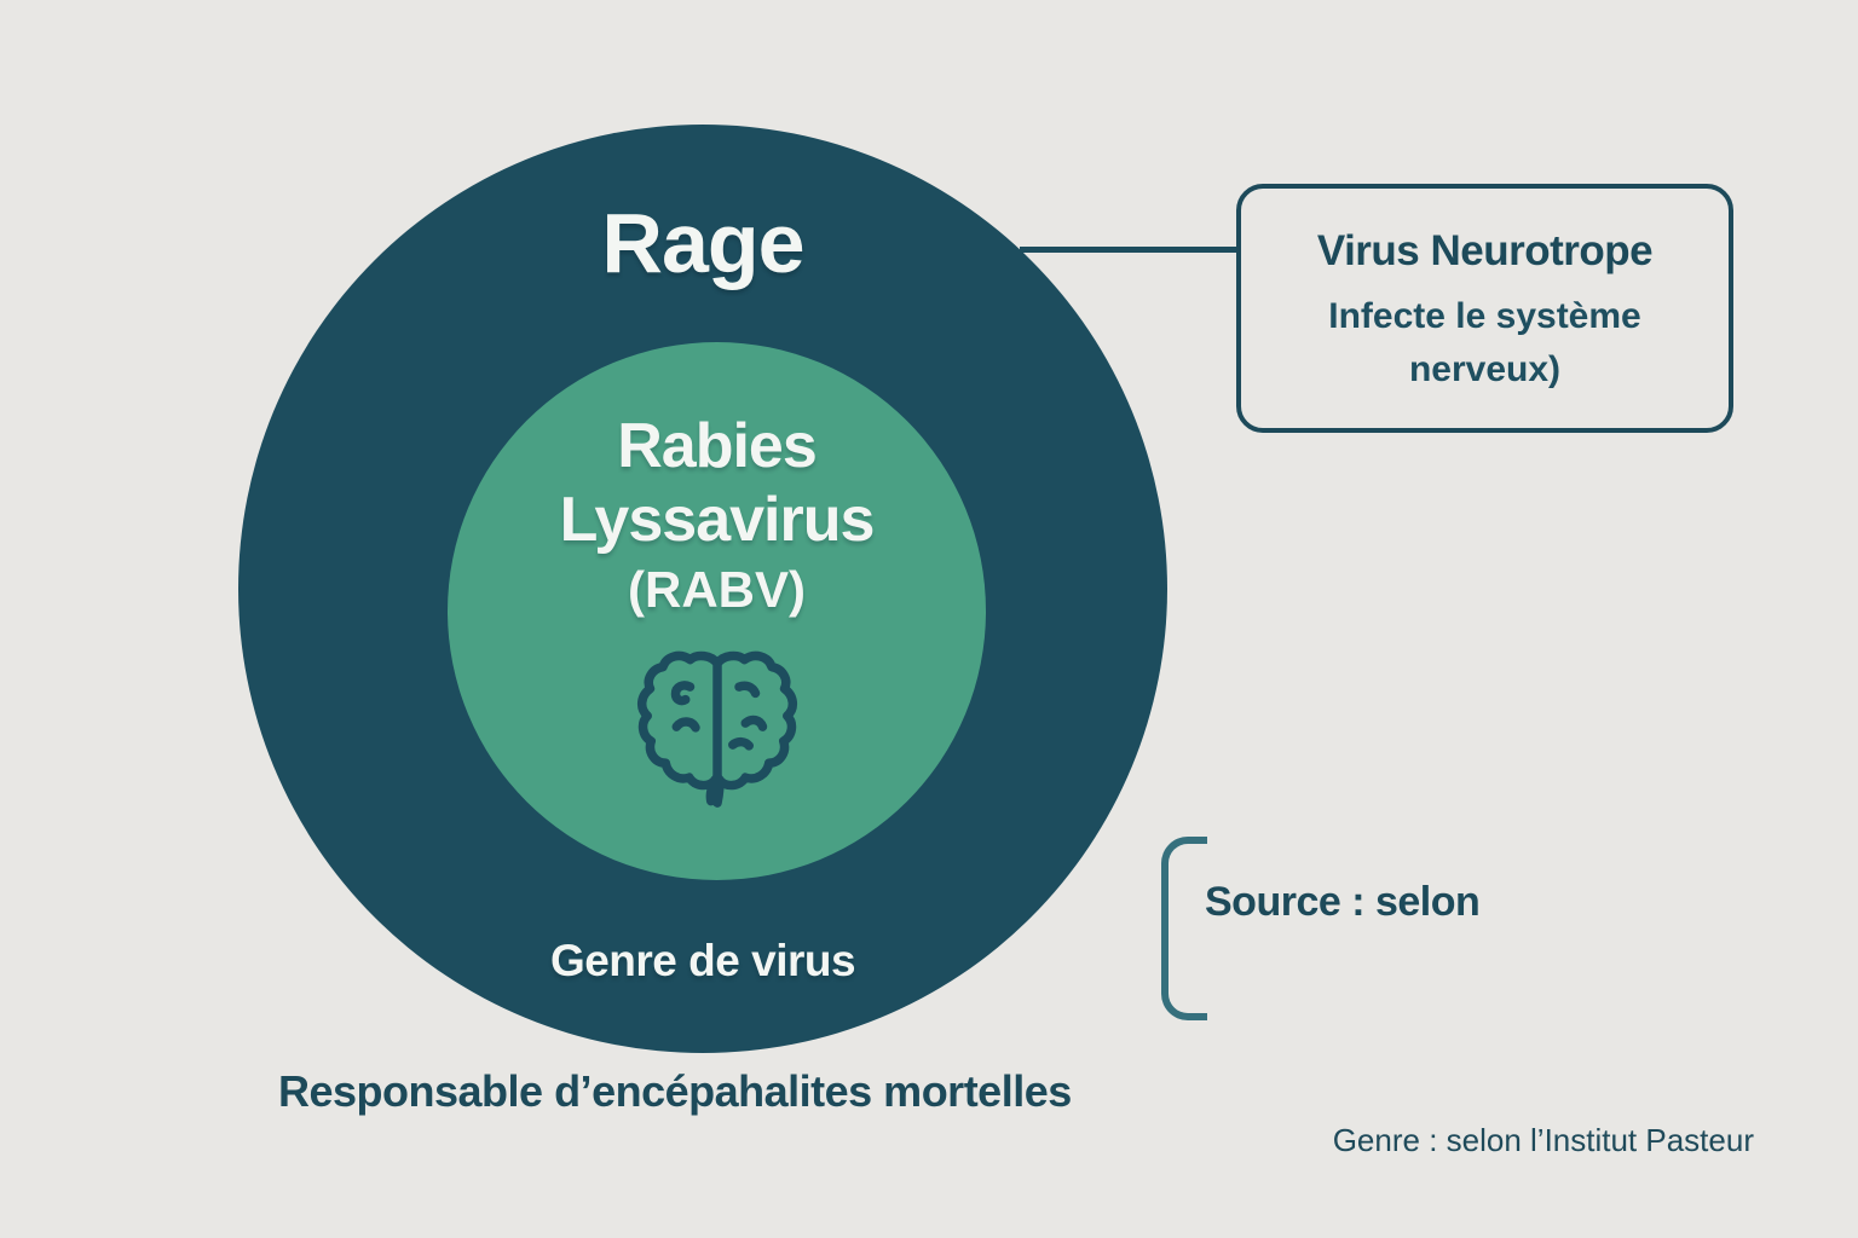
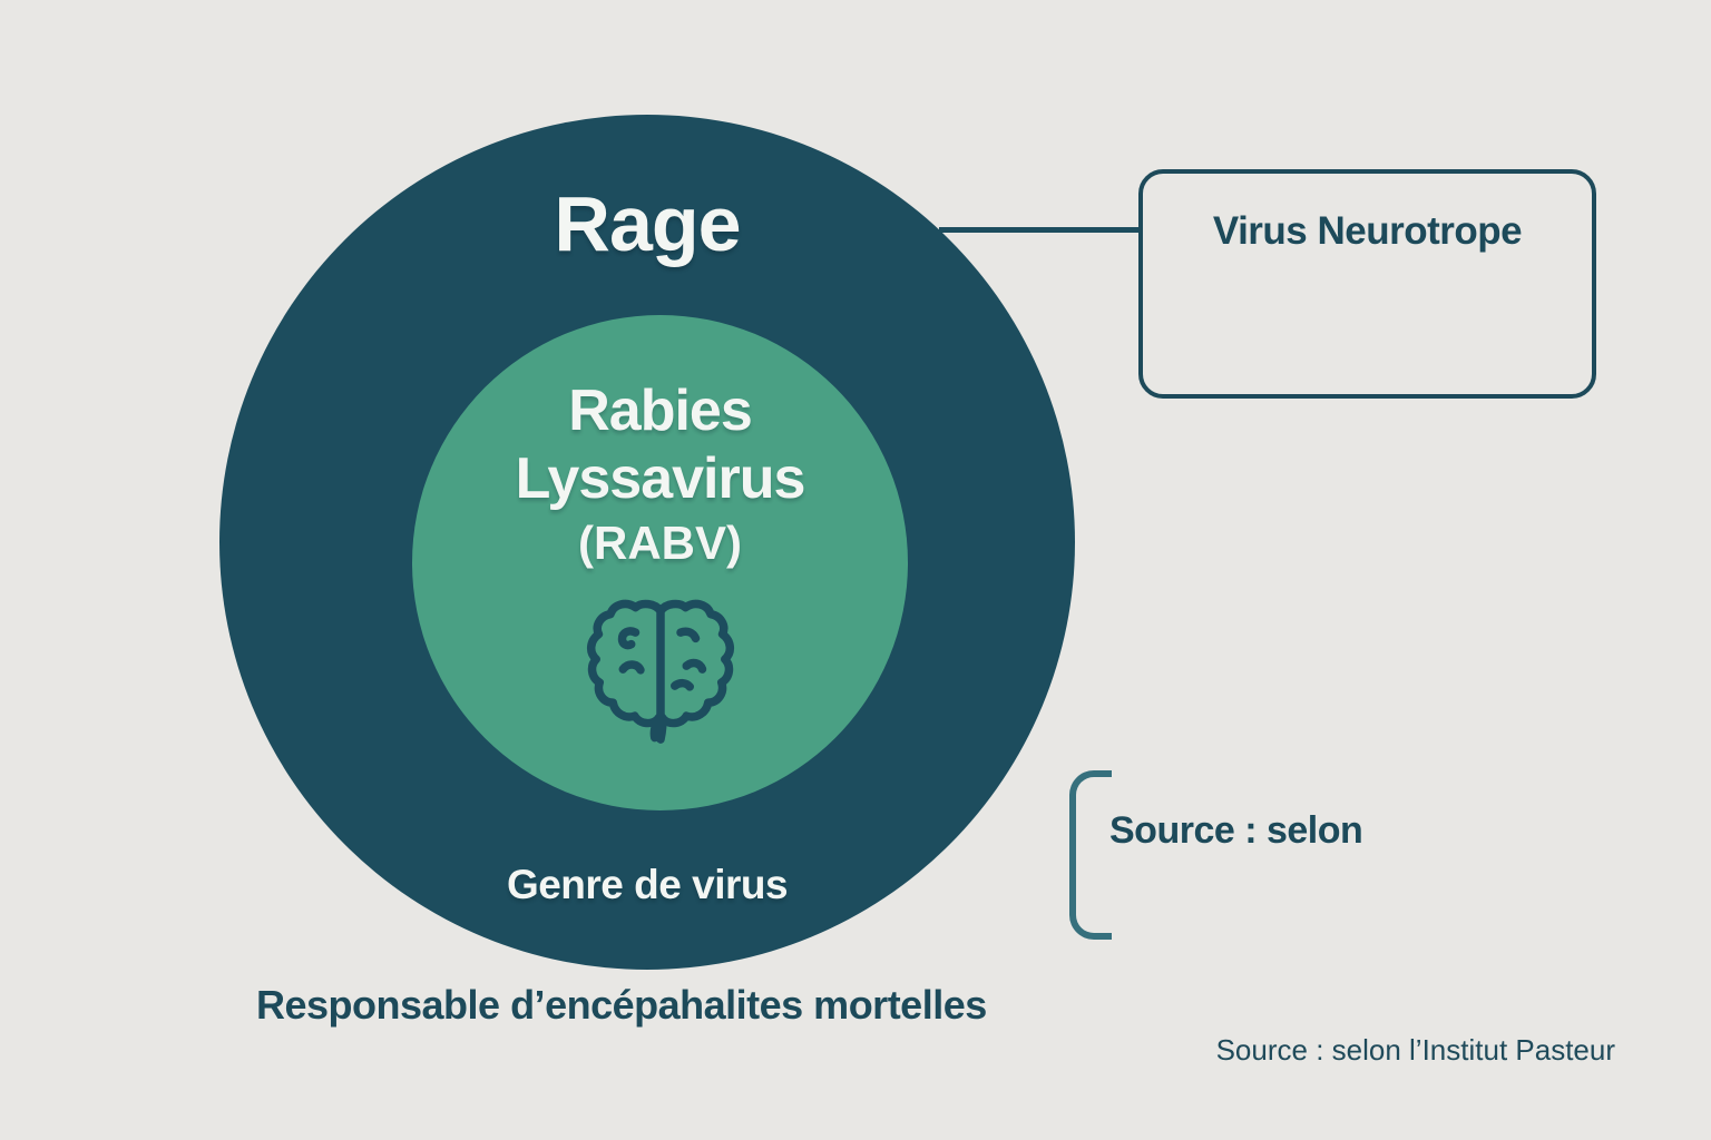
  Rage
  Rabies
  Lyssavirus
  (RABV)
  Genre de virus
  Virus Neurotrope
- Infecte le système
- nerveux)
  Source : selon
  Responsable d’encépahalites mortelles
- Genre : selon l’Institut Pasteur
+ Source : selon l’Institut Pasteur
